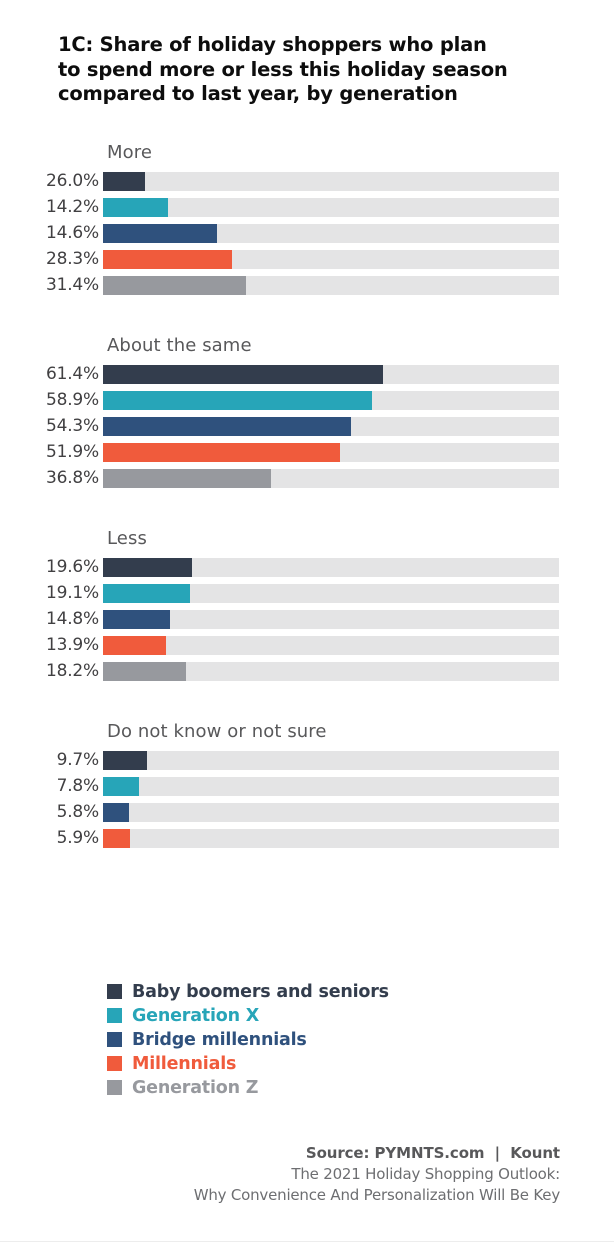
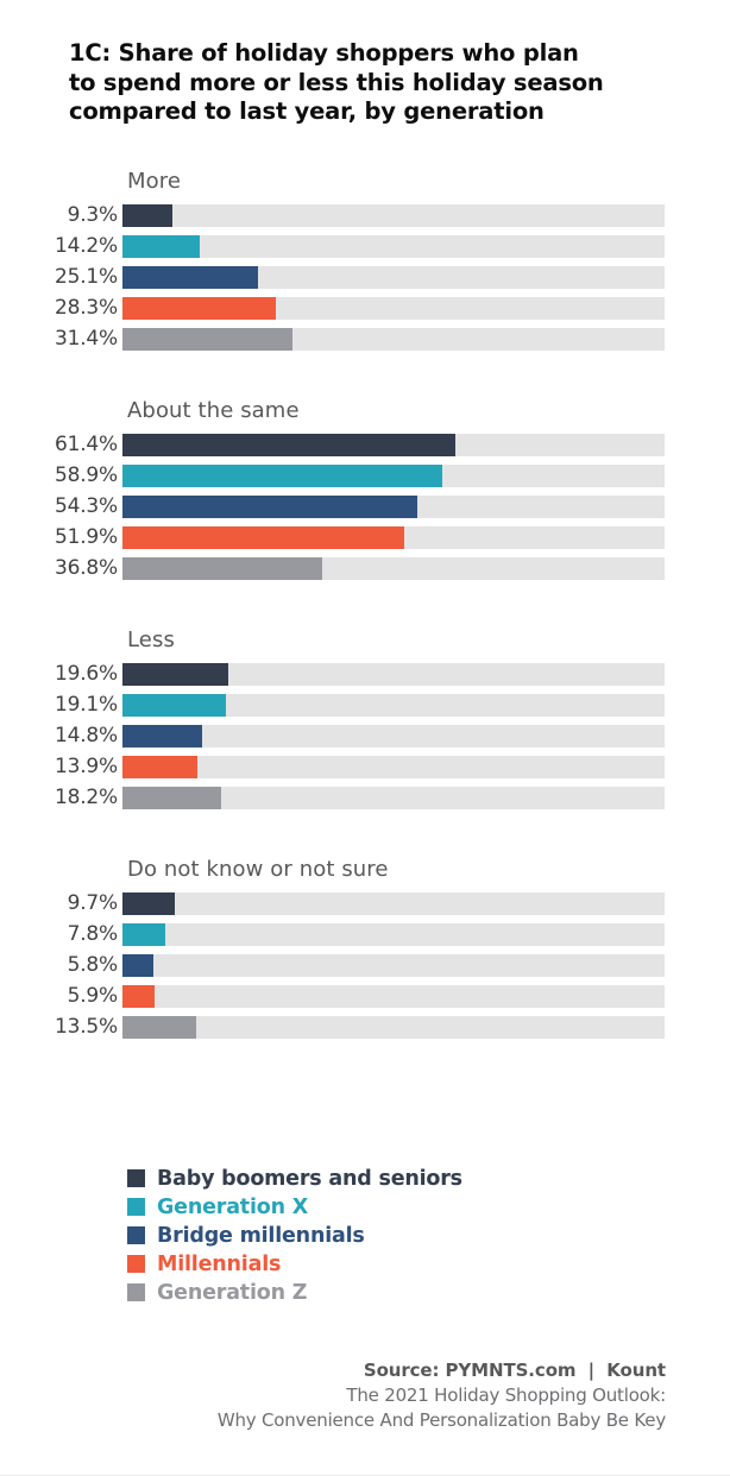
  1C: Share of holiday shoppers who plan
  to spend more or less this holiday season
  compared to last year, by generation
  More
- 26.0%
+ 9.3%
  14.2%
- 14.6%
+ 25.1%
  28.3%
  31.4%
  About the same
  61.4%
  58.9%
  54.3%
  51.9%
  36.8%
  Less
  19.6%
  19.1%
  14.8%
  13.9%
  18.2%
  Do not know or not sure
  9.7%
  7.8%
  5.8%
  5.9%
+ 13.5%
  Baby boomers and seniors
  Generation X
  Bridge millennials
  Millennials
  Generation Z
  Source: PYMNTS.com | Kount
  The 2021 Holiday Shopping Outlook:
- Why Convenience And Personalization Will Be Key
+ Why Convenience And Personalization Baby Be Key
